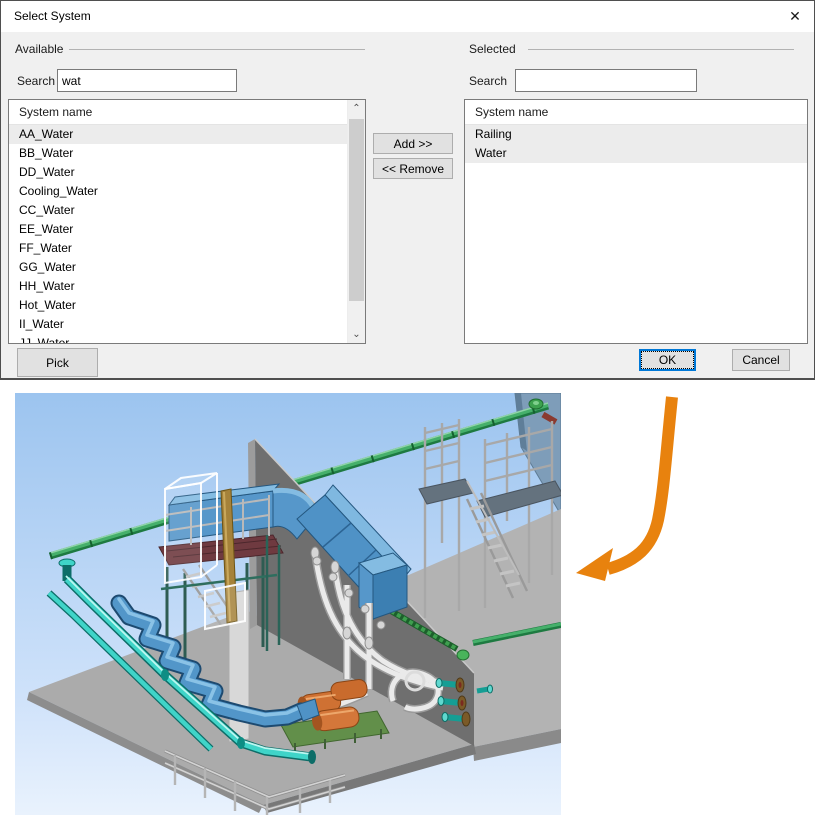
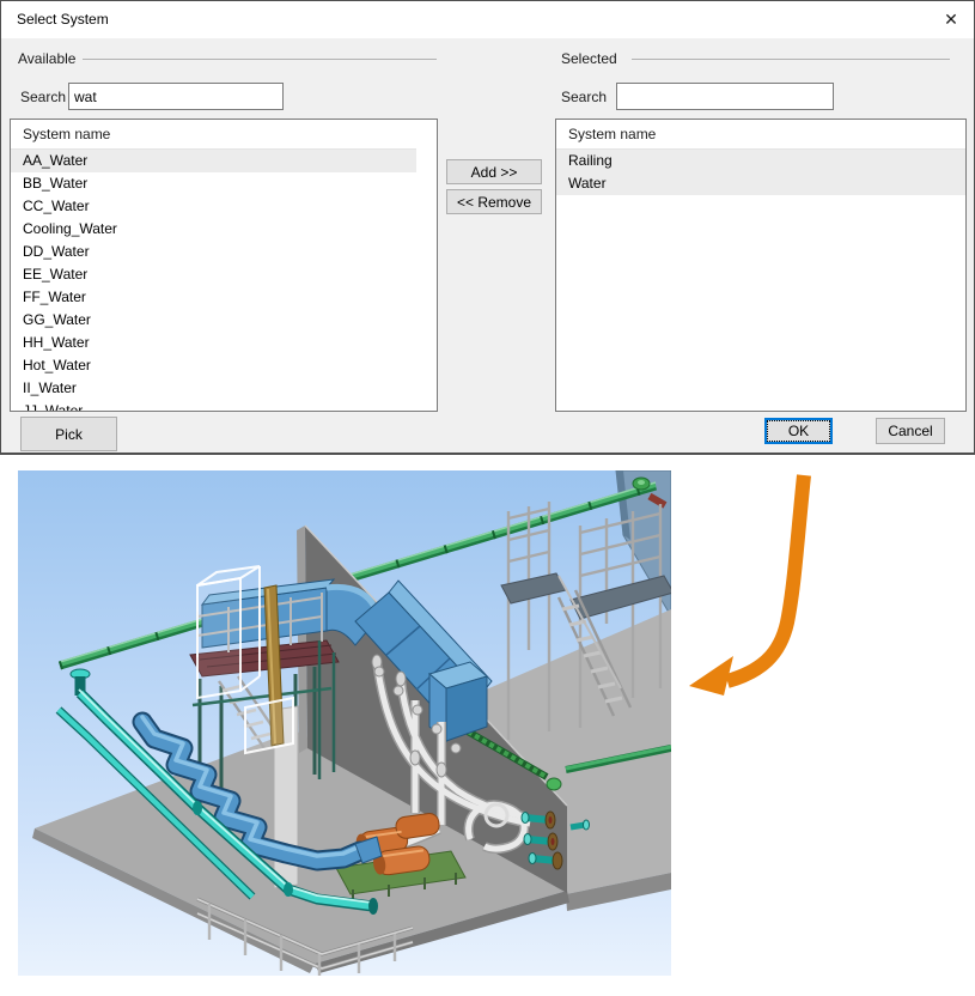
  Select System
  ✕
  Available
  Selected
  Search
  wat
  Search
  System name
  AA_Water
  BB_Water
- DD_Water
+ CC_Water
  Cooling_Water
- CC_Water
+ DD_Water
  EE_Water
  FF_Water
  GG_Water
  HH_Water
  Hot_Water
  II_Water
- ⌃
- ⌄
  System name
  Railing
  Water
  Add >>
  << Remove
  Pick
  OK
  Cancel
